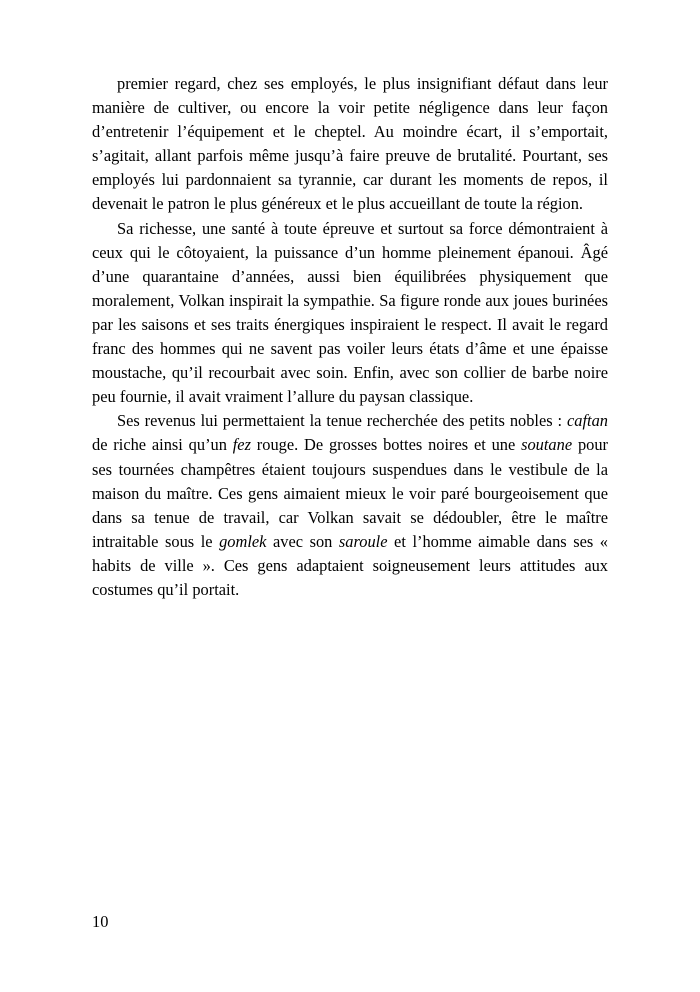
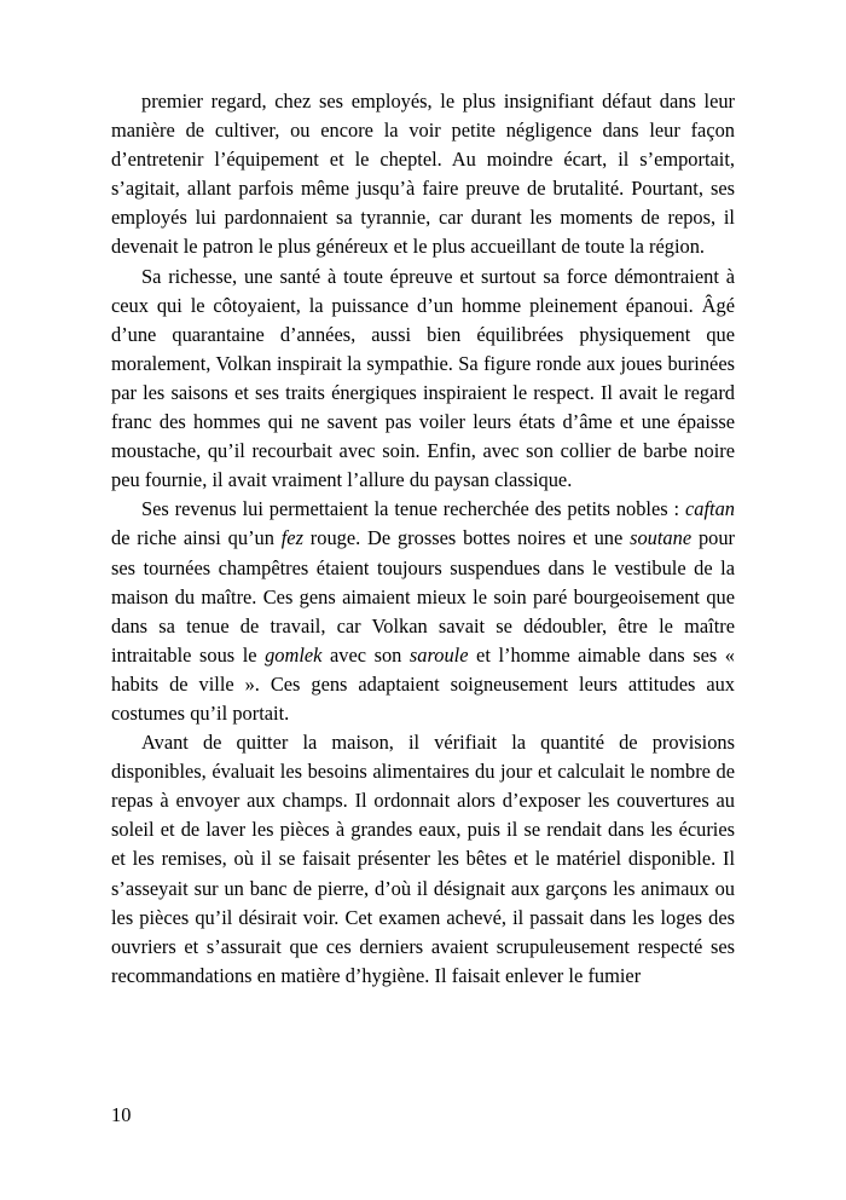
  premier regard, chez ses employés, le plus insignifiant défaut dans leur manière de cultiver, ou encore la voir petite négligence dans leur façon d’entretenir l’équipement et le cheptel. Au moindre écart, il s’emportait, s’agitait, allant parfois même jusqu’à faire preuve de brutalité. Pourtant, ses employés lui pardonnaient sa tyrannie, car durant les moments de repos, il devenait le patron le plus généreux et le plus accueillant de toute la région.
  Sa richesse, une santé à toute épreuve et surtout sa force démontraient à ceux qui le côtoyaient, la puissance d’un homme pleinement épanoui. Âgé d’une quarantaine d’années, aussi bien équilibrées physiquement que moralement, Volkan inspirait la sympathie. Sa figure ronde aux joues burinées par les saisons et ses traits énergiques inspiraient le respect. Il avait le regard franc des hommes qui ne savent pas voiler leurs états d’âme et une épaisse moustache, qu’il recourbait avec soin. Enfin, avec son collier de barbe noire peu fournie, il avait vraiment l’allure du paysan classique.
- Ses revenus lui permettaient la tenue recherchée des petits nobles : caftan de riche ainsi qu’un fez rouge. De grosses bottes noires et une soutane pour ses tournées champêtres étaient toujours suspendues dans le vestibule de la maison du maître. Ces gens aimaient mieux le voir paré bourgeoisement que dans sa tenue de travail, car Volkan savait se dédoubler, être le maître intraitable sous le gomlek avec son saroule et l’homme aimable dans ses « habits de ville ». Ces gens adaptaient soigneusement leurs attitudes aux costumes qu’il portait.
+ Ses revenus lui permettaient la tenue recherchée des petits nobles : caftan de riche ainsi qu’un fez rouge. De grosses bottes noires et une soutane pour ses tournées champêtres étaient toujours suspendues dans le vestibule de la maison du maître. Ces gens aimaient mieux le soin paré bourgeoisement que dans sa tenue de travail, car Volkan savait se dédoubler, être le maître intraitable sous le gomlek avec son saroule et l’homme aimable dans ses « habits de ville ». Ces gens adaptaient soigneusement leurs attitudes aux costumes qu’il portait.
+ Avant de quitter la maison, il vérifiait la quantité de provisions disponibles, évaluait les besoins alimentaires du jour et calculait le nombre de repas à envoyer aux champs. Il ordonnait alors d’exposer les couvertures au soleil et de laver les pièces à grandes eaux, puis il se rendait dans les écuries et les remises, où il se faisait présenter les bêtes et le matériel disponible. Il s’asseyait sur un banc de pierre, d’où il désignait aux garçons les animaux ou les pièces qu’il désirait voir. Cet examen achevé, il passait dans les loges des ouvriers et s’assurait que ces derniers avaient scrupuleusement respecté ses recommandations en matière d’hygiène. Il faisait enlever le fumier
  10
